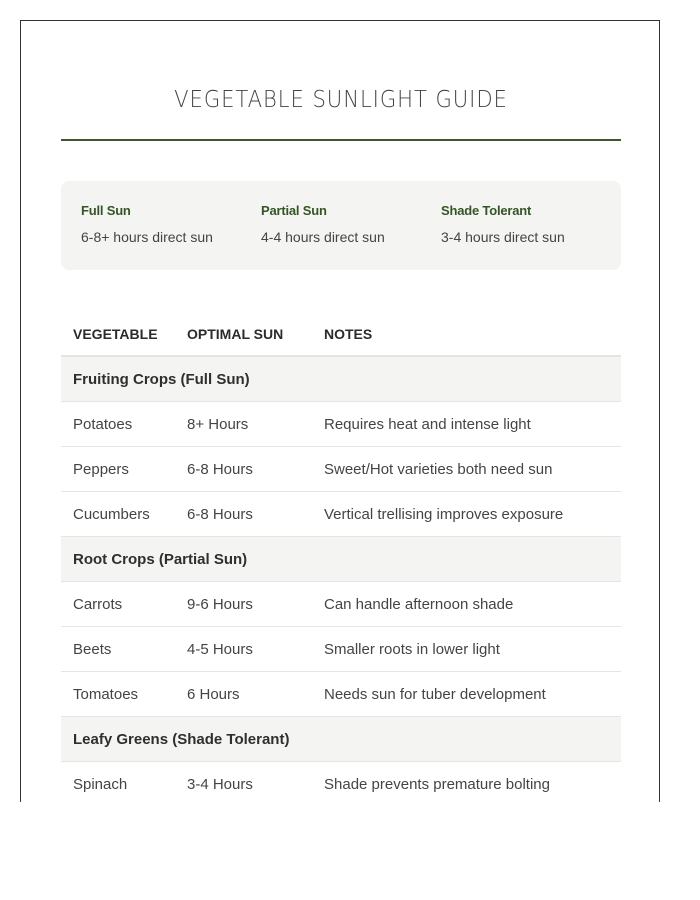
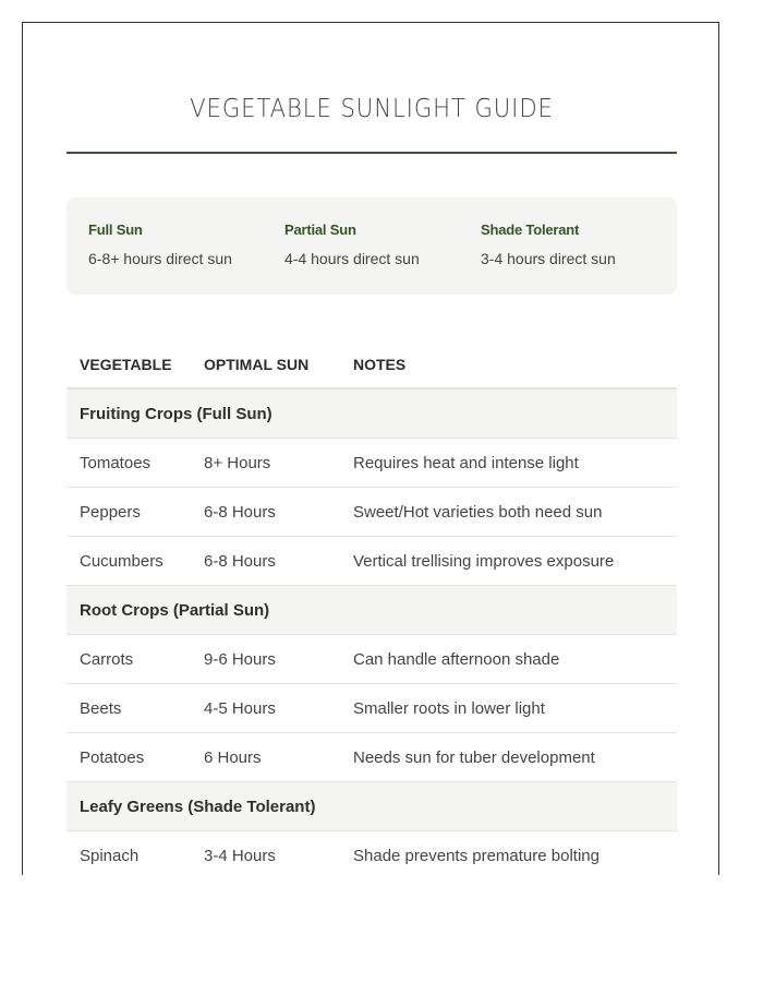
  VEGETABLE SUNLIGHT GUIDE
  Full Sun
  6-8+ hours direct sun
  Partial Sun
  4-4 hours direct sun
  Shade Tolerant
  3-4 hours direct sun
  VEGETABLE	OPTIMAL SUN	NOTES
  Fruiting Crops (Full Sun)
- Potatoes	8+ Hours	Requires heat and intense light
+ Tomatoes	8+ Hours	Requires heat and intense light
  Peppers	6-8 Hours	Sweet/Hot varieties both need sun
  Cucumbers	6-8 Hours	Vertical trellising improves exposure
  Root Crops (Partial Sun)
  Carrots	9-6 Hours	Can handle afternoon shade
  Beets	4-5 Hours	Smaller roots in lower light
- Tomatoes	6 Hours	Needs sun for tuber development
+ Potatoes	6 Hours	Needs sun for tuber development
  Leafy Greens (Shade Tolerant)
  Spinach	3-4 Hours	Shade prevents premature bolting
